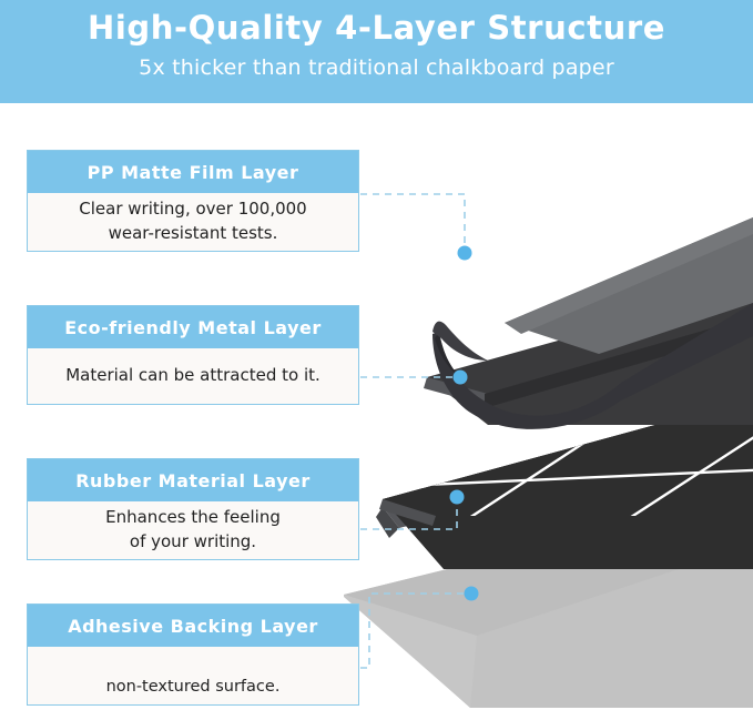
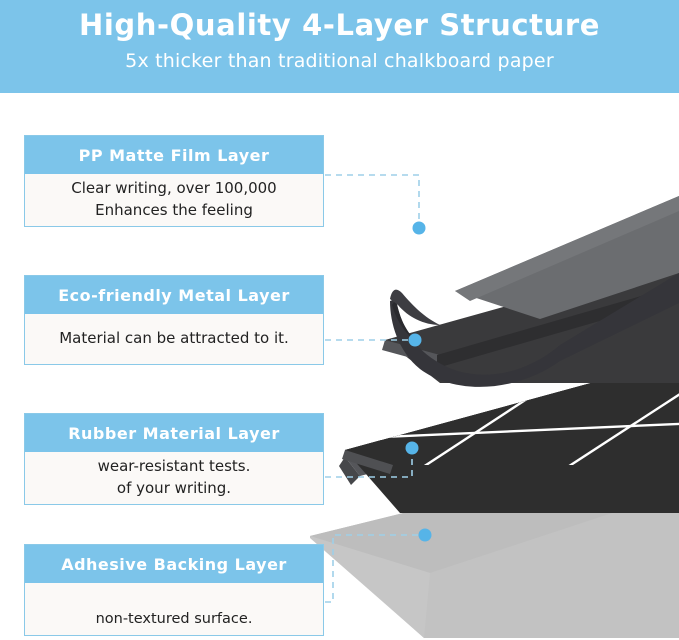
  High-Quality 4-Layer Structure
  5x thicker than traditional chalkboard paper
  PP Matte Film Layer
  Clear writing, over 100,000
- wear-resistant tests.
+ Enhances the feeling
  Eco-friendly Metal Layer
  Material can be attracted to it.
  Rubber Material Layer
- Enhances the feeling
+ wear-resistant tests.
  of your writing.
  Adhesive Backing Layer
  non-textured surface.
